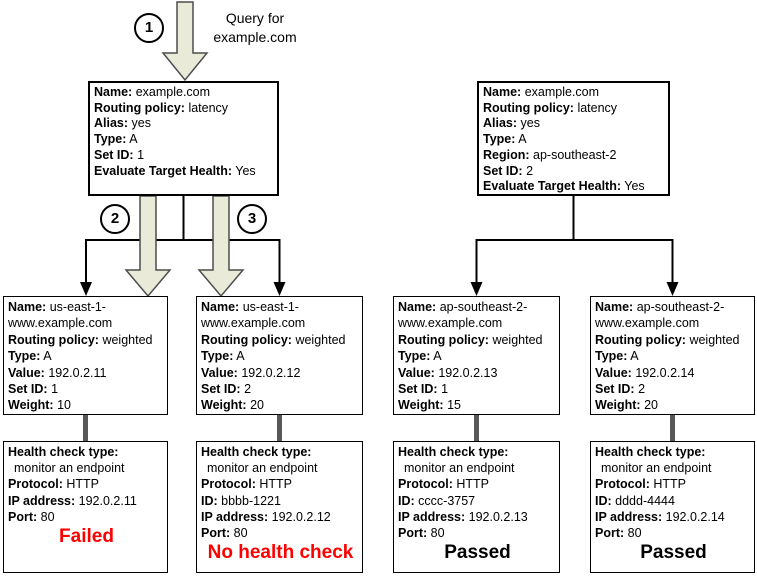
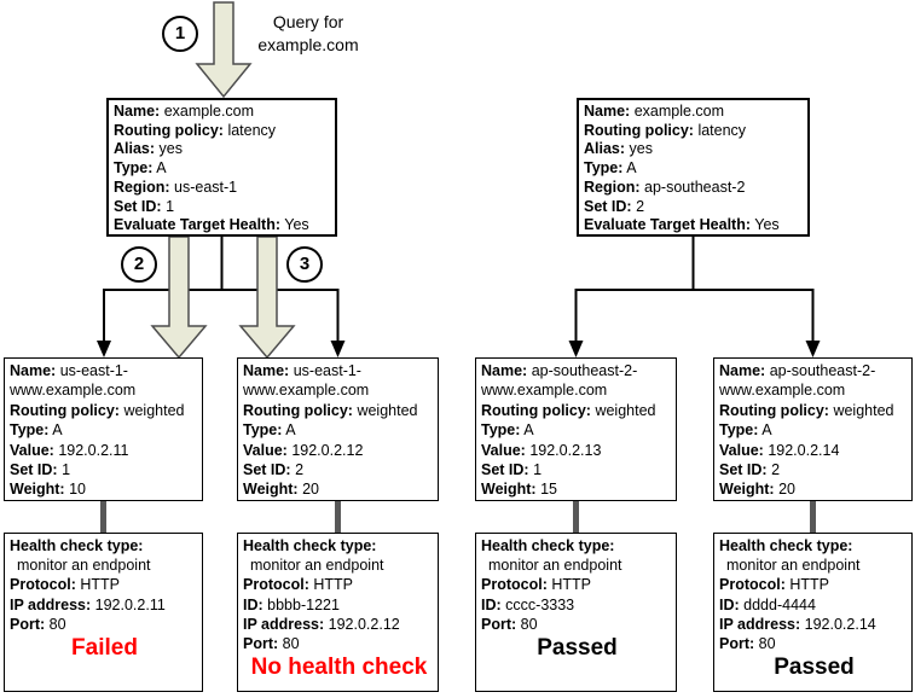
  1
  2
  3
  Query for
  example.com
  Name: example.com
  Routing policy: latency
  Alias: yes
  Type: A
+ Region: us-east-1
  Set ID: 1
  Evaluate Target Health: Yes
  Name: example.com
  Routing policy: latency
  Alias: yes
  Type: A
  Region: ap-southeast-2
  Set ID: 2
  Evaluate Target Health: Yes
  Name: us-east-1-www.example.com
  Routing policy: weighted
  Type: A
  Value: 192.0.2.11
  Set ID: 1
  Weight: 10
  Name: us-east-1-www.example.com
  Routing policy: weighted
  Type: A
  Value: 192.0.2.12
  Set ID: 2
  Weight: 20
  Name: ap-southeast-2-www.example.com
  Routing policy: weighted
  Type: A
  Value: 192.0.2.13
  Set ID: 1
  Weight: 15
  Name: ap-southeast-2-www.example.com
  Routing policy: weighted
  Type: A
  Value: 192.0.2.14
  Set ID: 2
  Weight: 20
  Health check type:
  monitor an endpoint
  Protocol: HTTP
  IP address: 192.0.2.11
  Port: 80
  Failed
  Health check type:
  monitor an endpoint
  Protocol: HTTP
  ID: bbbb-1221
  IP address: 192.0.2.12
  Port: 80
  No health check
  Health check type:
  monitor an endpoint
  Protocol: HTTP
- ID: cccc-3757
+ ID: cccc-3333
- IP address: 192.0.2.13
  Port: 80
  Passed
  Health check type:
  monitor an endpoint
  Protocol: HTTP
  ID: dddd-4444
  IP address: 192.0.2.14
  Port: 80
  Passed
